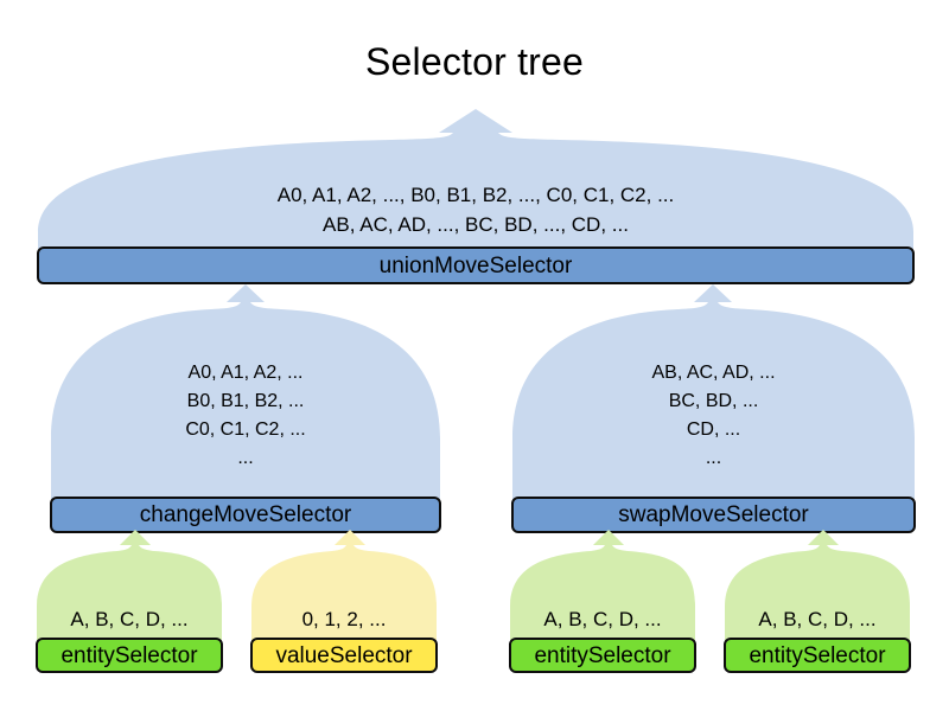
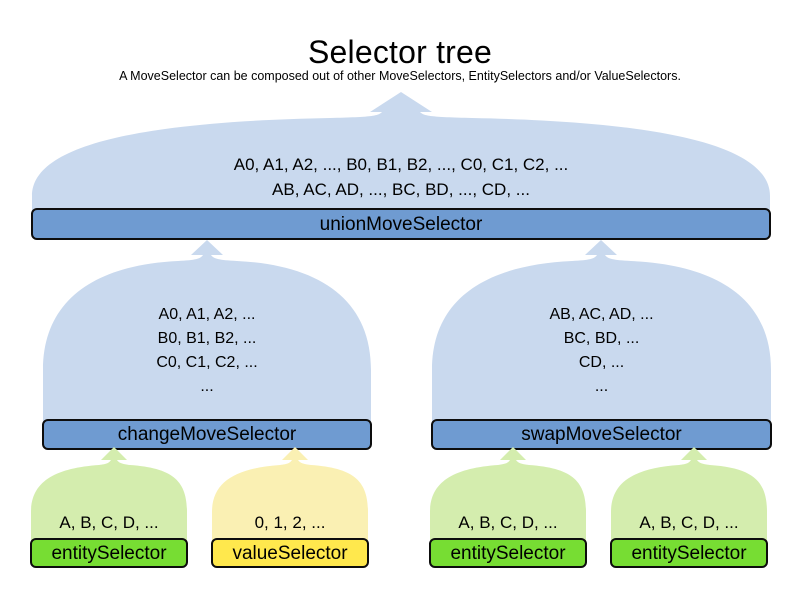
  Selector tree
+ A MoveSelector can be composed out of other MoveSelectors, EntitySelectors and/or ValueSelectors.
  A0, A1, A2, ..., B0, B1, B2, ..., C0, C1, C2, ...
  AB, AC, AD, ..., BC, BD, ..., CD, ...
  unionMoveSelector
  A0, A1, A2, ...
  B0, B1, B2, ...
  C0, C1, C2, ...
  ...
  changeMoveSelector
  AB, AC, AD, ...
  BC, BD, ...
  CD, ...
  ...
  swapMoveSelector
  A, B, C, D, ...
  entitySelector
  0, 1, 2, ...
  valueSelector
  A, B, C, D, ...
  entitySelector
  A, B, C, D, ...
  entitySelector
